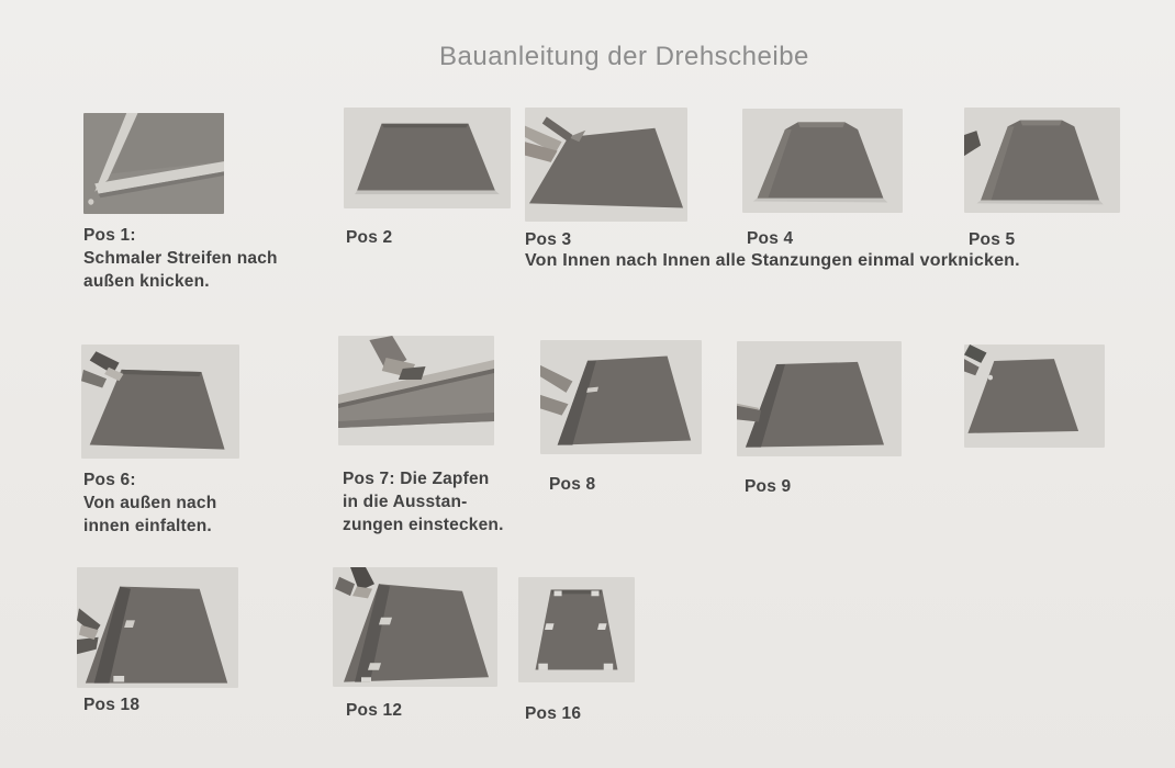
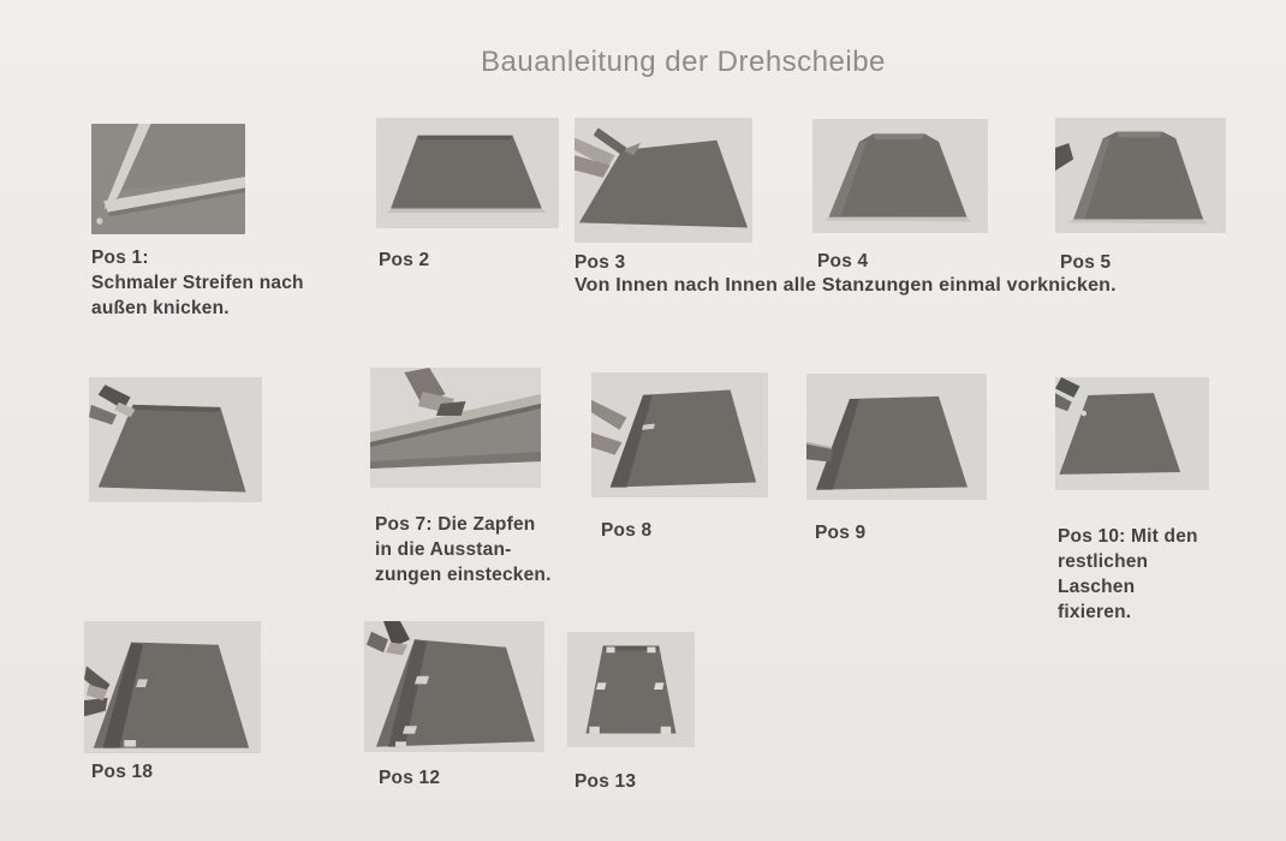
  Bauanleitung der Drehscheibe
  Pos 1:
  Schmaler Streifen nach
  außen knicken.
  Pos 2
  Pos 3
  Von Innen nach Innen alle Stanzungen einmal vorknicken.
  Pos 4
  Pos 5
- Pos 6:
- Von außen nach
- innen einfalten.
  Pos 7: Die Zapfen
  in die Ausstan-
  zungen einstecken.
  Pos 8
  Pos 9
+ Pos 10: Mit den
+ restlichen
+ Laschen
+ fixieren.
  Pos 18
  Pos 12
- Pos 16
+ Pos 13
